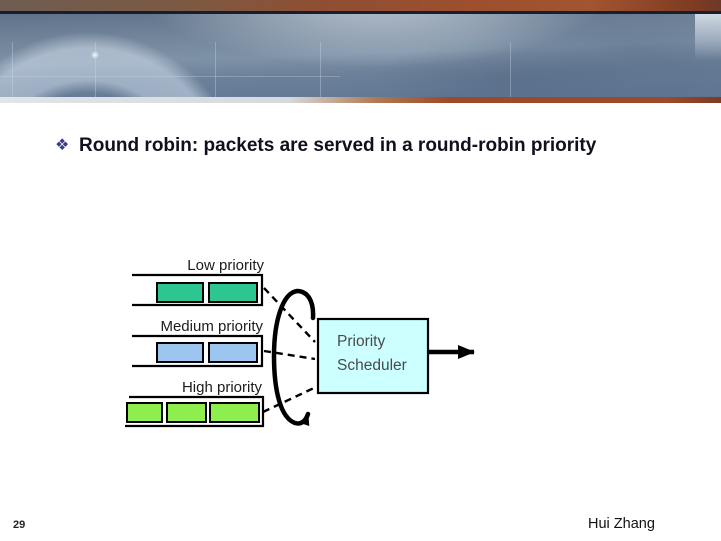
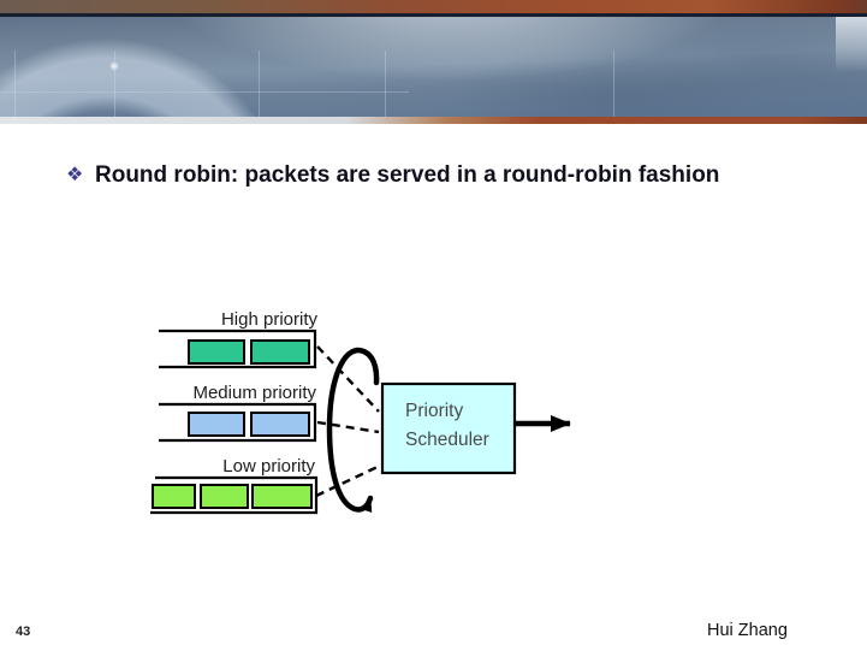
  ❖
- Round robin: packets are served in a round-robin priority
+ Round robin: packets are served in a round-robin fashion
- Low priority
+ High priority
  Medium priority
- High priority
+ Low priority
  Priority
  Scheduler
- 29
+ 43
  Hui Zhang
